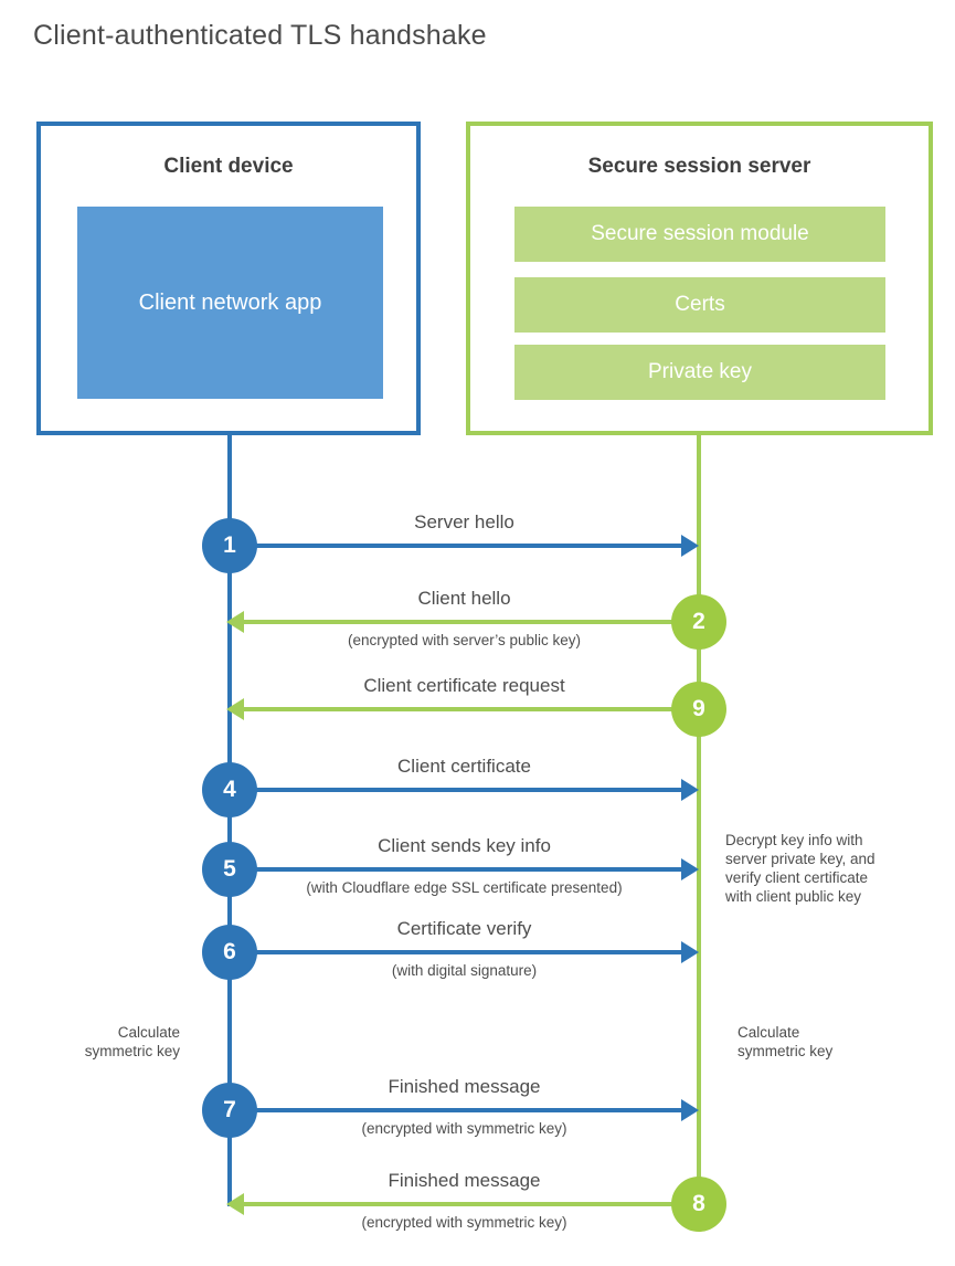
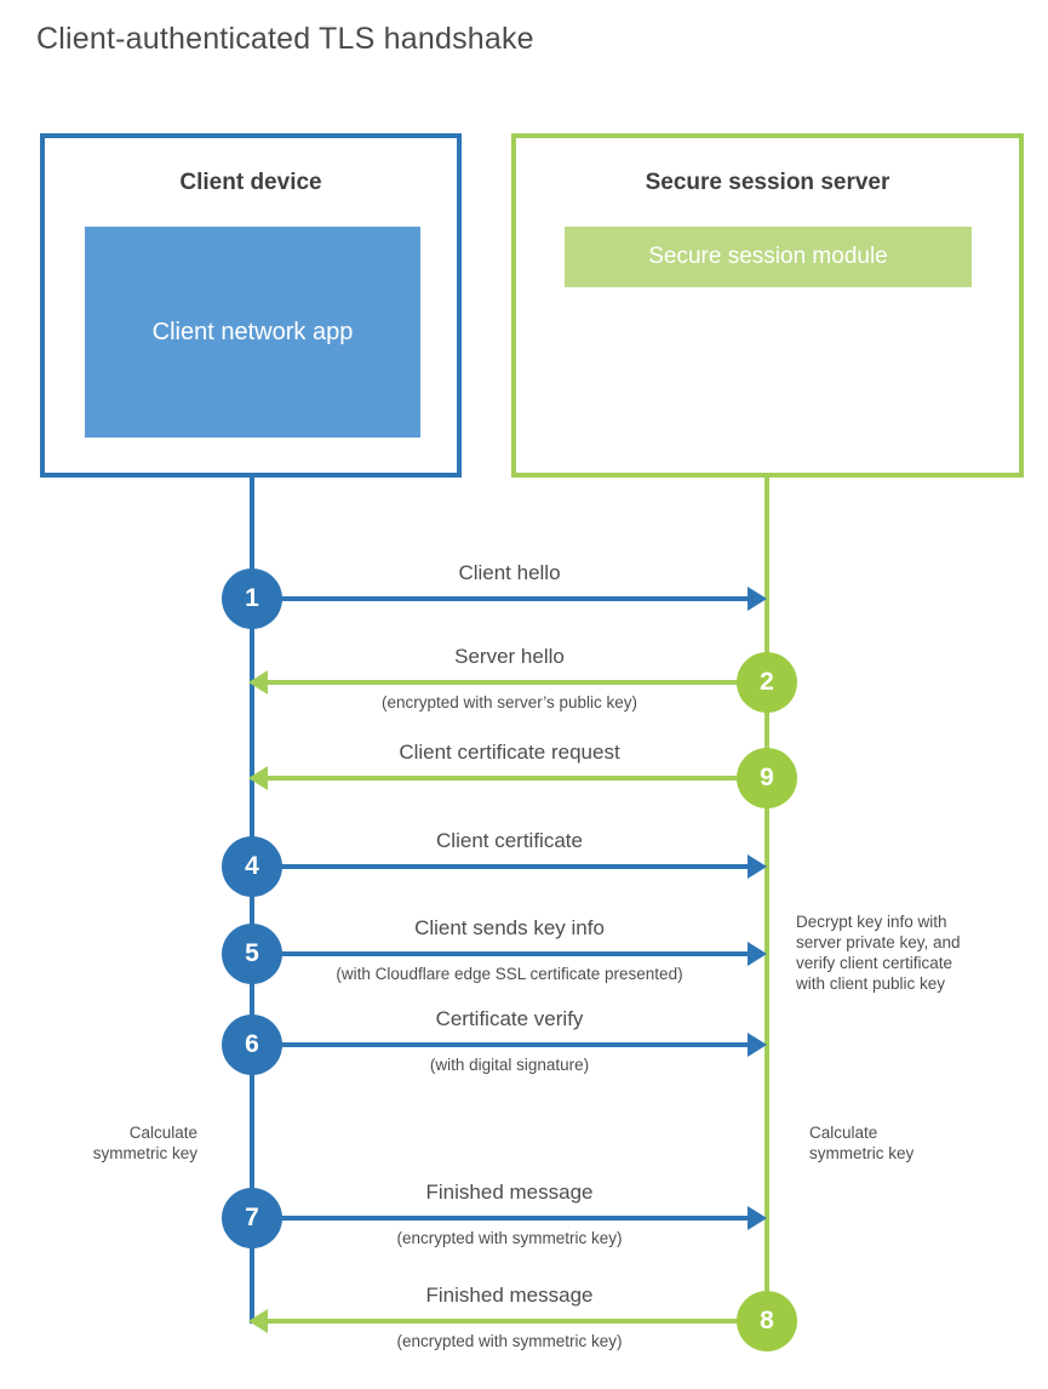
  Client-authenticated TLS handshake
  Client device
  Client network app
  Secure session server
  Secure session module
- Certs
- Private key
- Server hello
+ Client hello
  1
- Client hello
+ Server hello
  (encrypted with server’s public key)
  2
  Client certificate request
  9
  Client certificate
  4
  Client sends key info
  (with Cloudflare edge SSL certificate presented)
  5
  Certificate verify
  (with digital signature)
  6
  Finished message
  (encrypted with symmetric key)
  7
  Finished message
  (encrypted with symmetric key)
  8
  Decrypt key info with
  server private key, and
  verify client certificate
  with client public key
  Calculate
  symmetric key
  Calculate
  symmetric key
